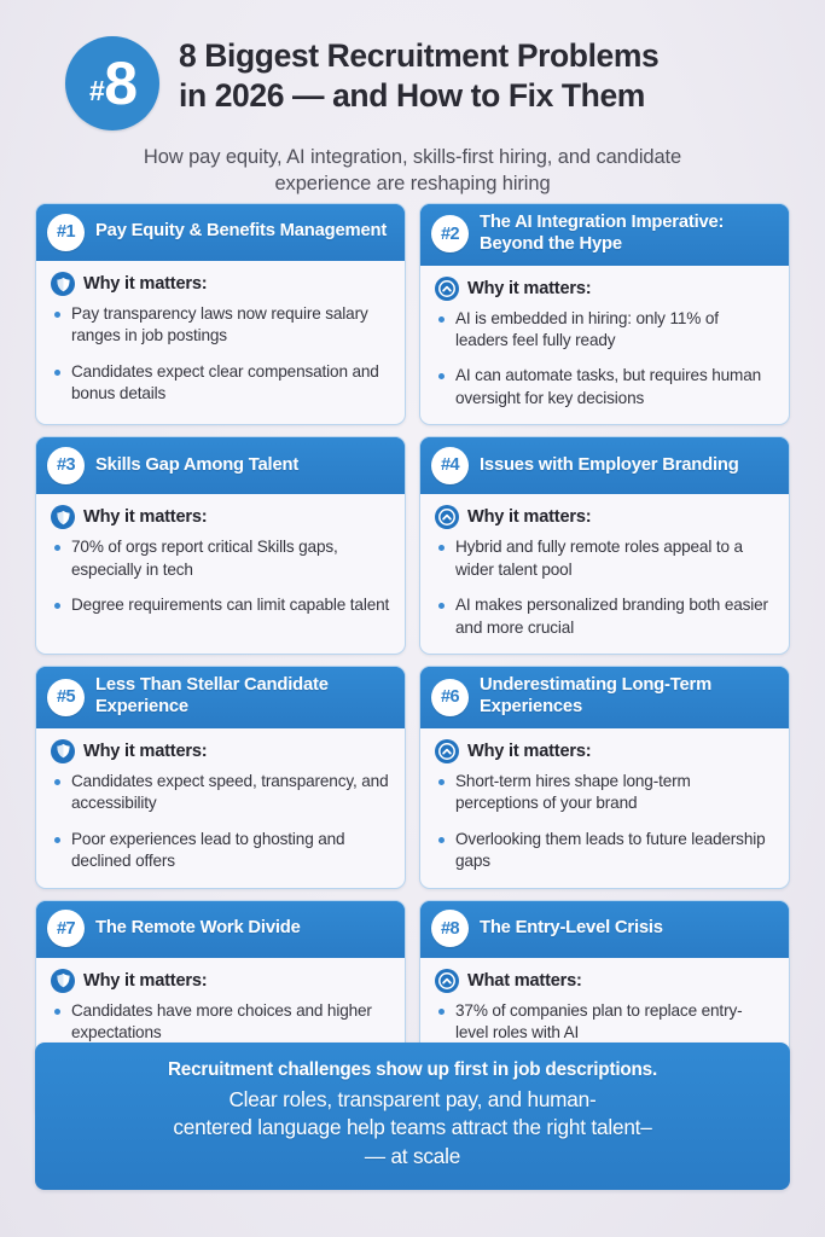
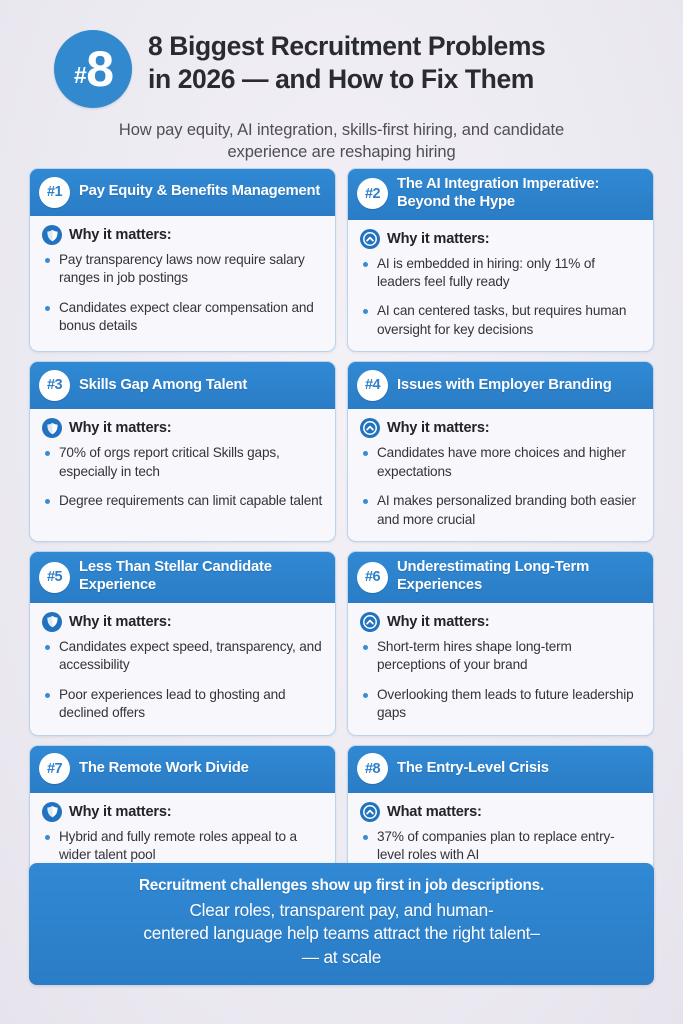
  #
  8
  8 Biggest Recruitment Problems
  in 2026 — and How to Fix Them
  How pay equity, AI integration, skills-first hiring, and candidate
  experience are reshaping hiring
  #1
  Pay Equity & Benefits Management
  Why it matters:
  Pay transparency laws now require salary ranges in job postings
  Candidates expect clear compensation and bonus details
  #2
  The AI Integration Imperative: Beyond the Hype
  Why it matters:
  AI is embedded in hiring: only 11% of leaders feel fully ready
- AI can automate tasks, but requires human oversight for key decisions
+ AI can centered tasks, but requires human oversight for key decisions
  #3
  Skills Gap Among Talent
  Why it matters:
  70% of orgs report critical Skills gaps, especially in tech
  Degree requirements can limit capable talent
  #4
  Issues with Employer Branding
  Why it matters:
- Hybrid and fully remote roles appeal to a wider talent pool
+ Candidates have more choices and higher expectations
  AI makes personalized branding both easier and more crucial
  #5
  Less Than Stellar Candidate Experience
  Why it matters:
  Candidates expect speed, transparency, and accessibility
  Poor experiences lead to ghosting and declined offers
  #6
  Underestimating Long-Term Experiences
  Why it matters:
  Short-term hires shape long-term perceptions of your brand
  Overlooking them leads to future leadership gaps
  #7
  The Remote Work Divide
  Why it matters:
- Candidates have more choices and higher expectations
+ Hybrid and fully remote roles appeal to a wider talent pool
  #8
  The Entry-Level Crisis
  What matters:
  37% of companies plan to replace entry-level roles with AI
  Recruitment challenges show up first in job descriptions.
  Clear roles, transparent pay, and human-
  centered language help teams attract the right talent–
  — at scale
